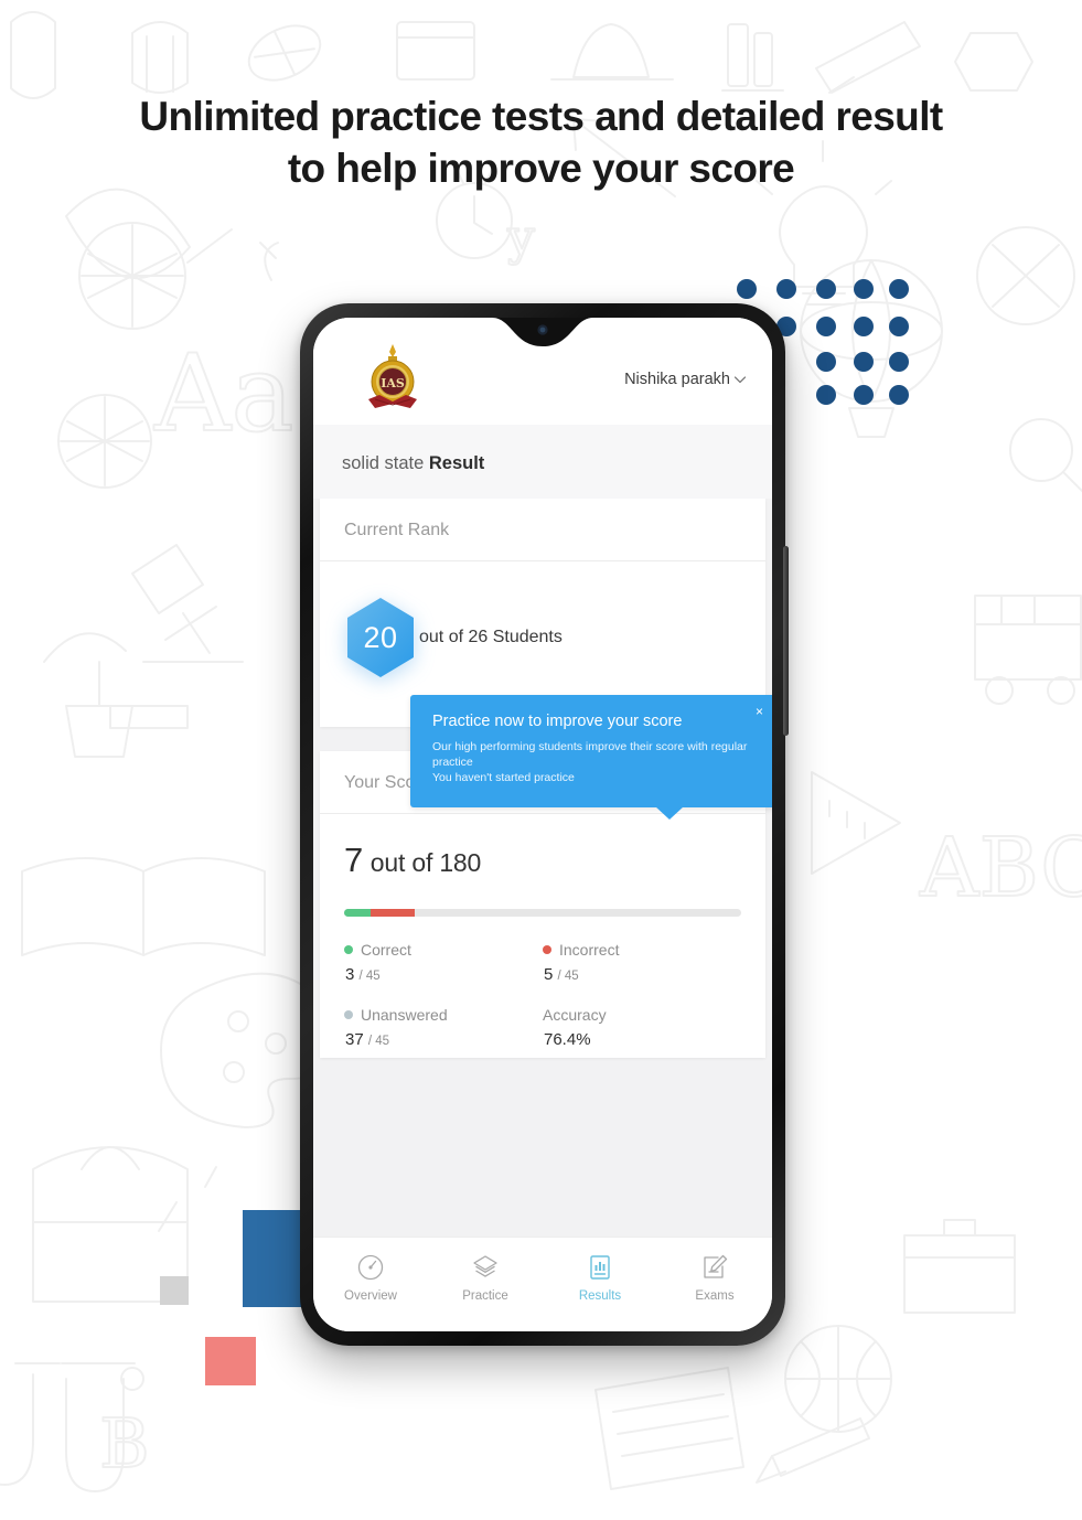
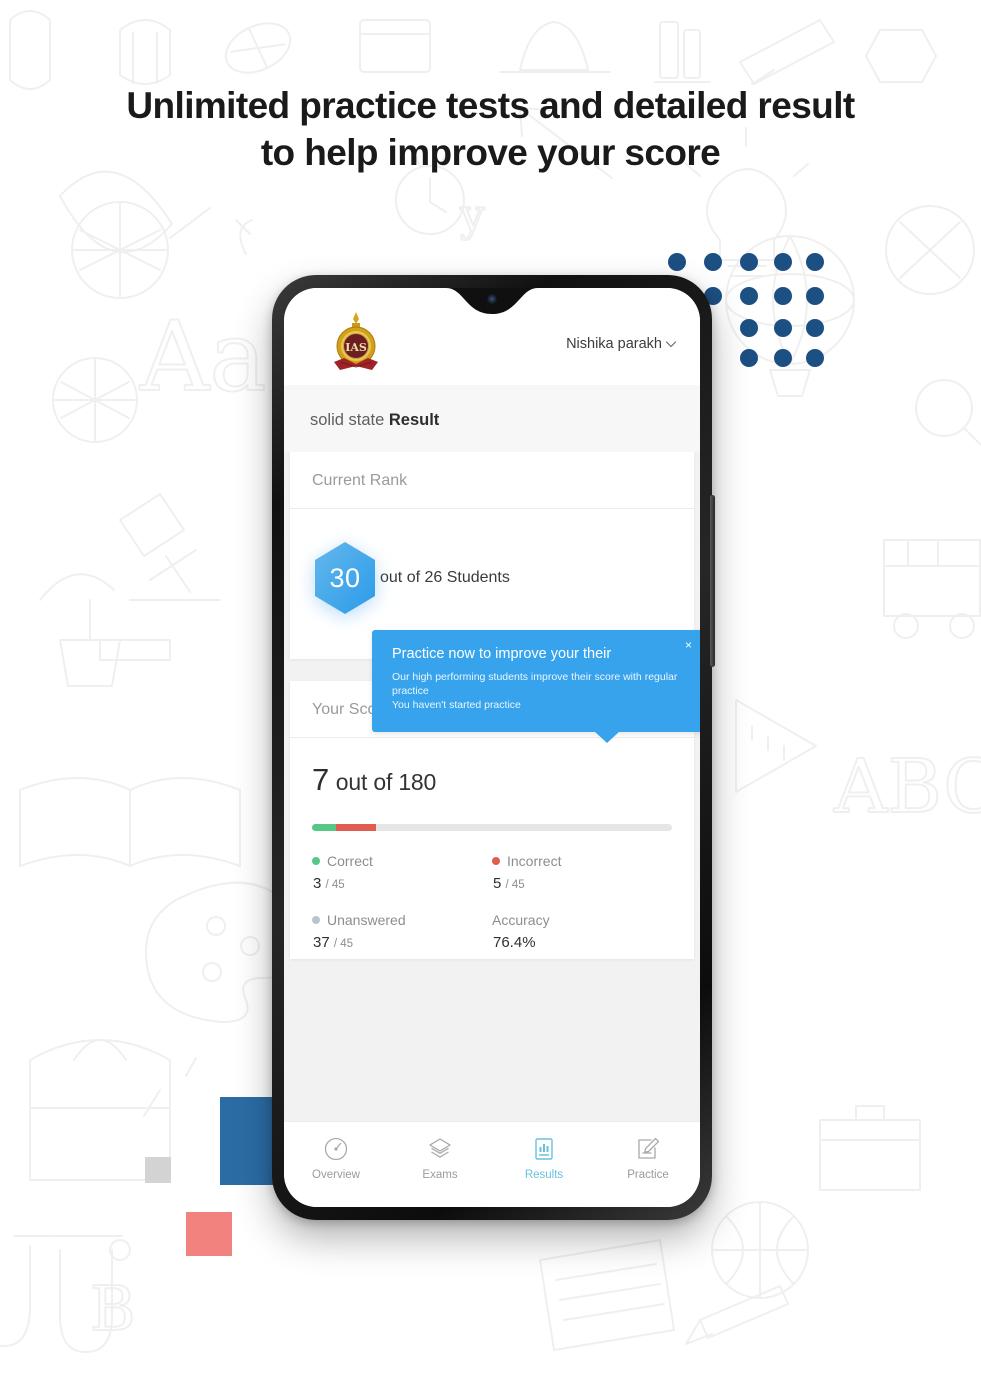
  Aa
  Unlimited practice tests and detailed result
  to help improve your score
  IAS
  Nishika parakh
  solid state Result
  Current Rank
- 20
+ 30
  out of 26 Students
  ×
- Practice now to improve your score
+ Practice now to improve your their
  Our high performing students improve their score with regular practice
  You haven't started practice
  7 out of 180
  Correct
  3 / 45
  Incorrect
  5 / 45
  Unanswered
  37 / 45
  Accuracy
  76.4%
  Overview
- Practice
+ Exams
  Results
- Exams
+ Practice
